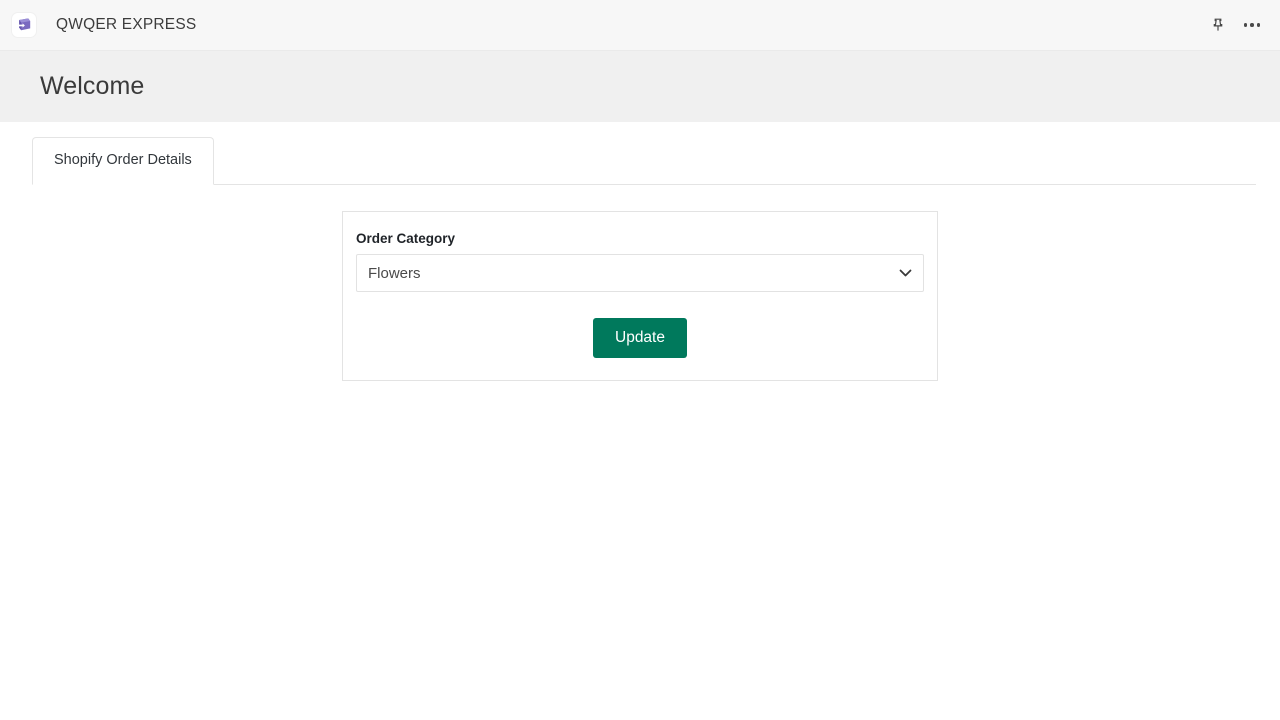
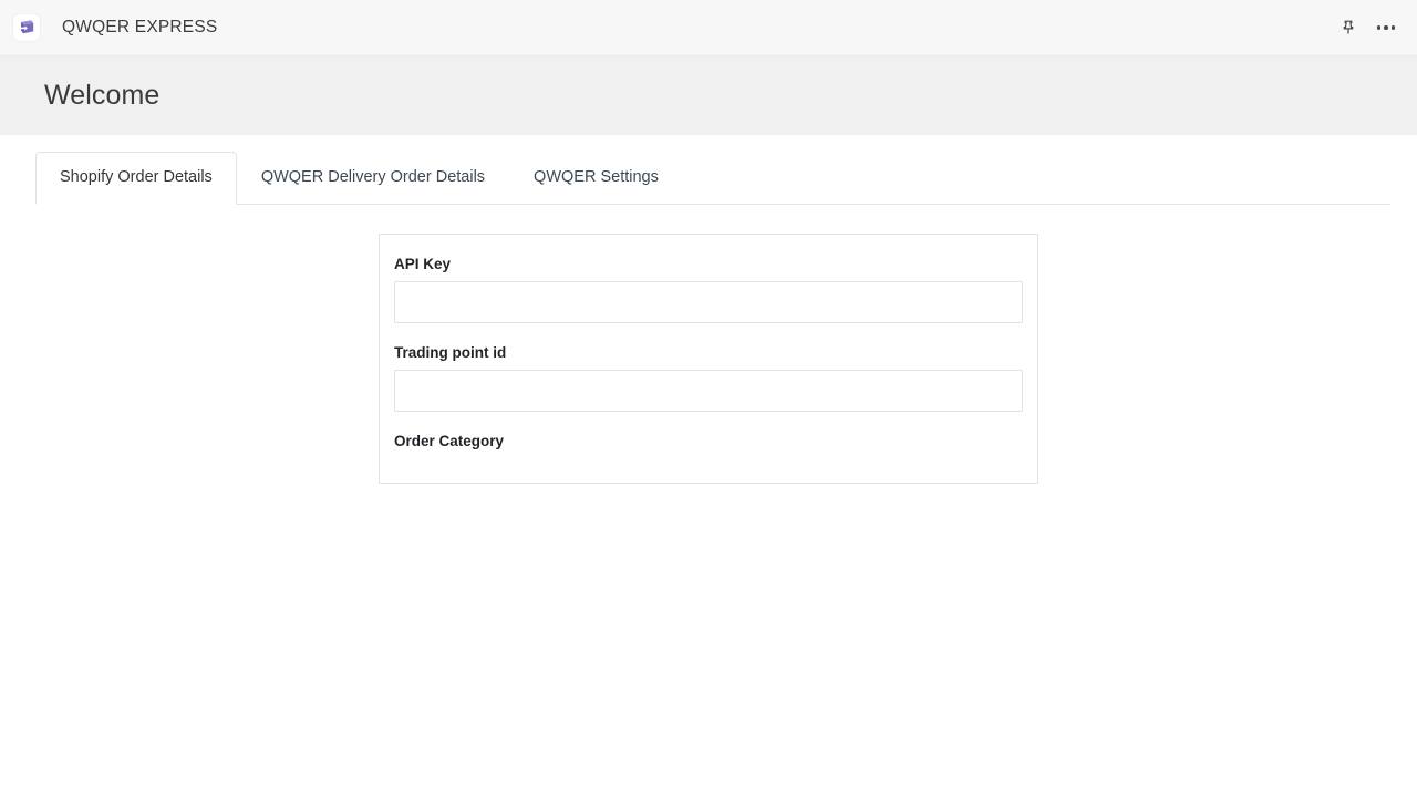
  QWQER EXPRESS
  Welcome
  Shopify Order Details
+ QWQER Delivery Order Details
+ QWQER Settings
+ API Key
+ Trading point id
  Order Category
- Flowers
- Update
